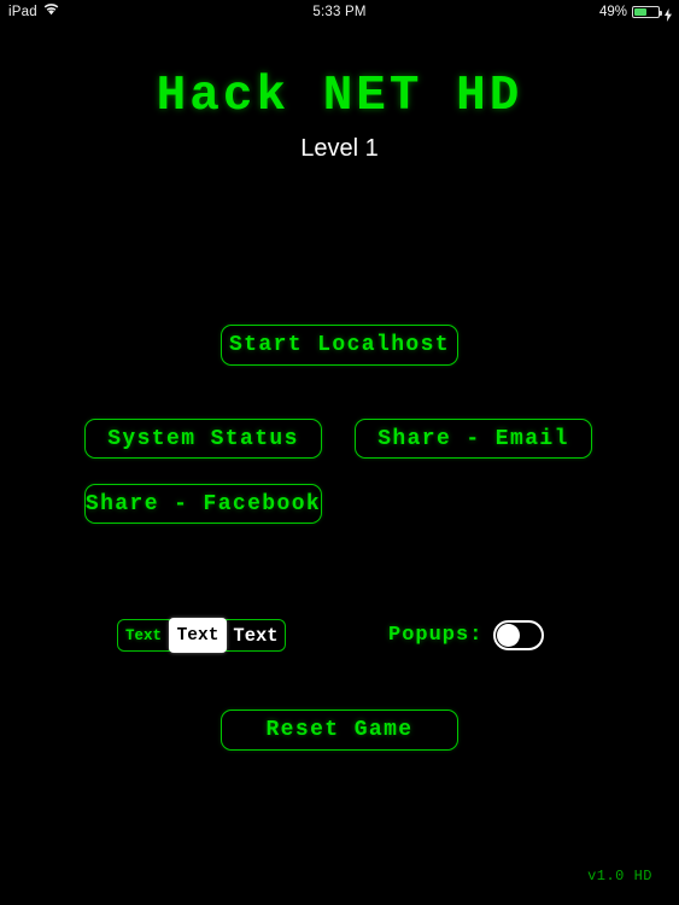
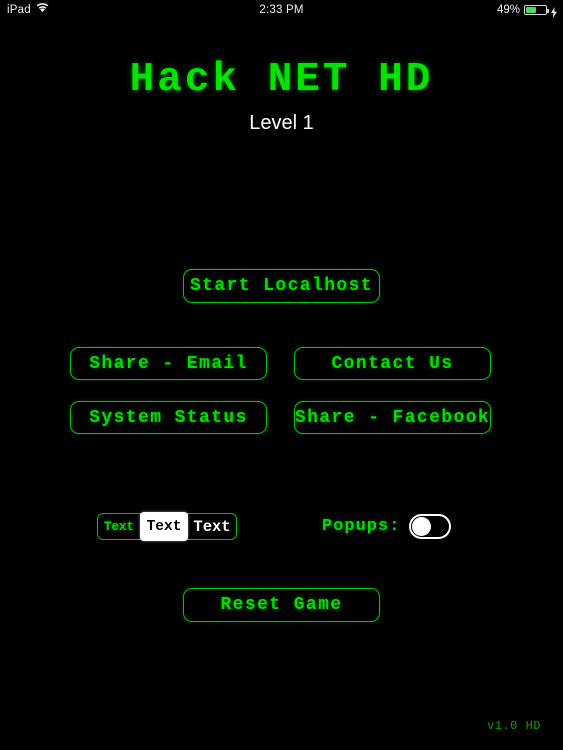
  iPad
- 5:33 PM
+ 2:33 PM
  49%
  Hack NET HD
  Level 1
  Start Localhost
- System Status
+ Share - Email
+ Contact Us
- Share - Email
+ System Status
  Share - Facebook
  Text
  Text
  Text
  Popups:
  Reset Game
  v1.0 HD
